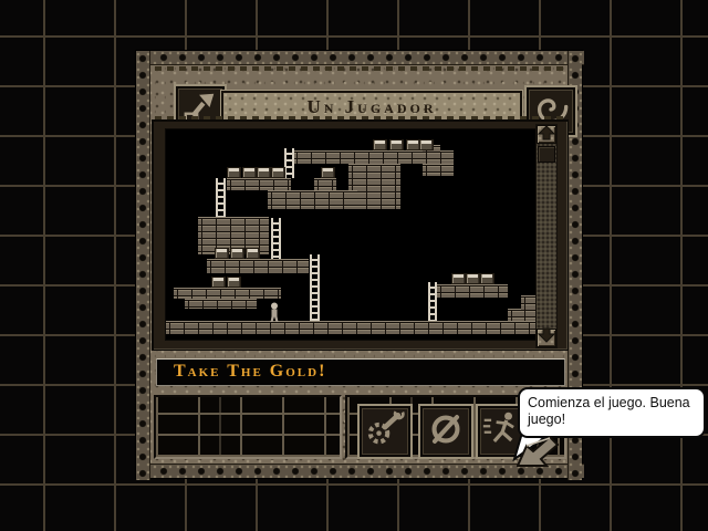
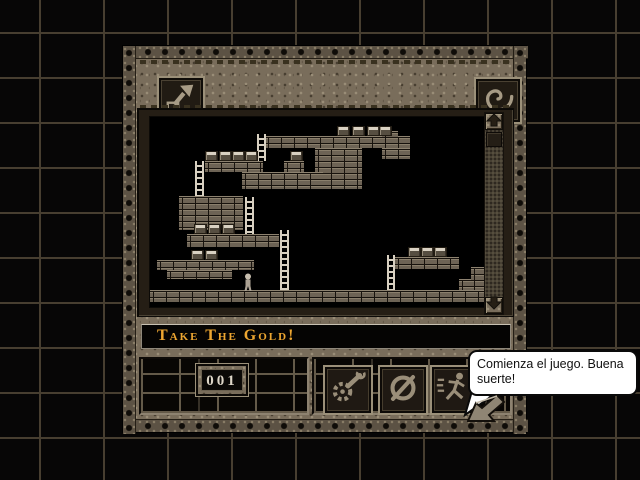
- Un Jugador
  Take The Gold!
+ 001
- Comienza el juego. Buena juego!
+ Comienza el juego. Buena suerte!
